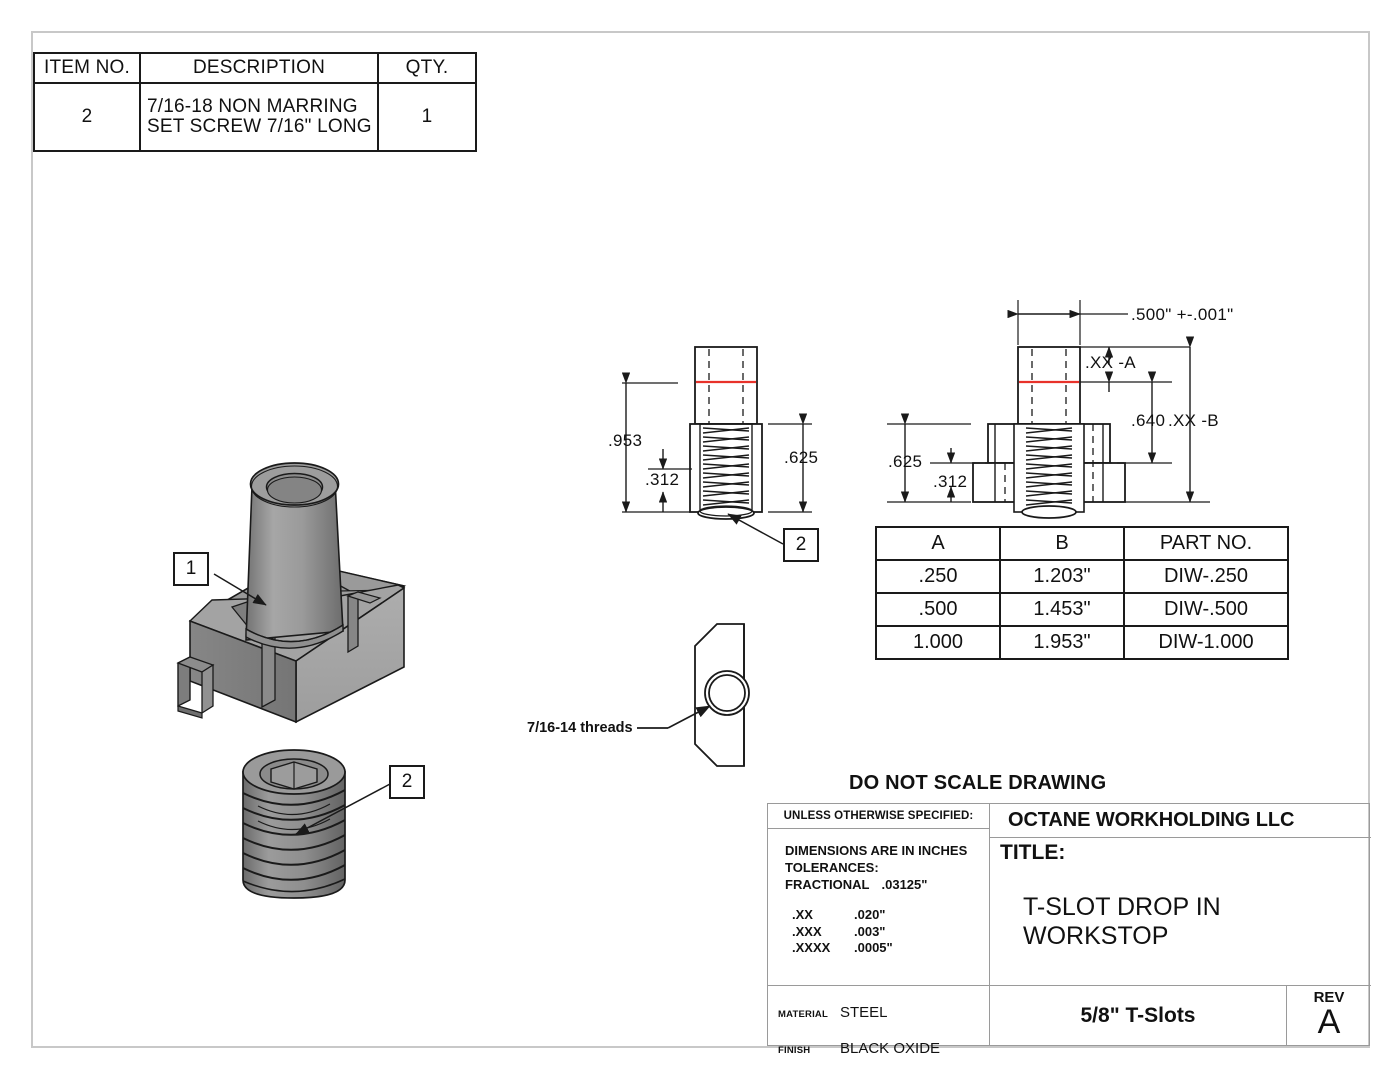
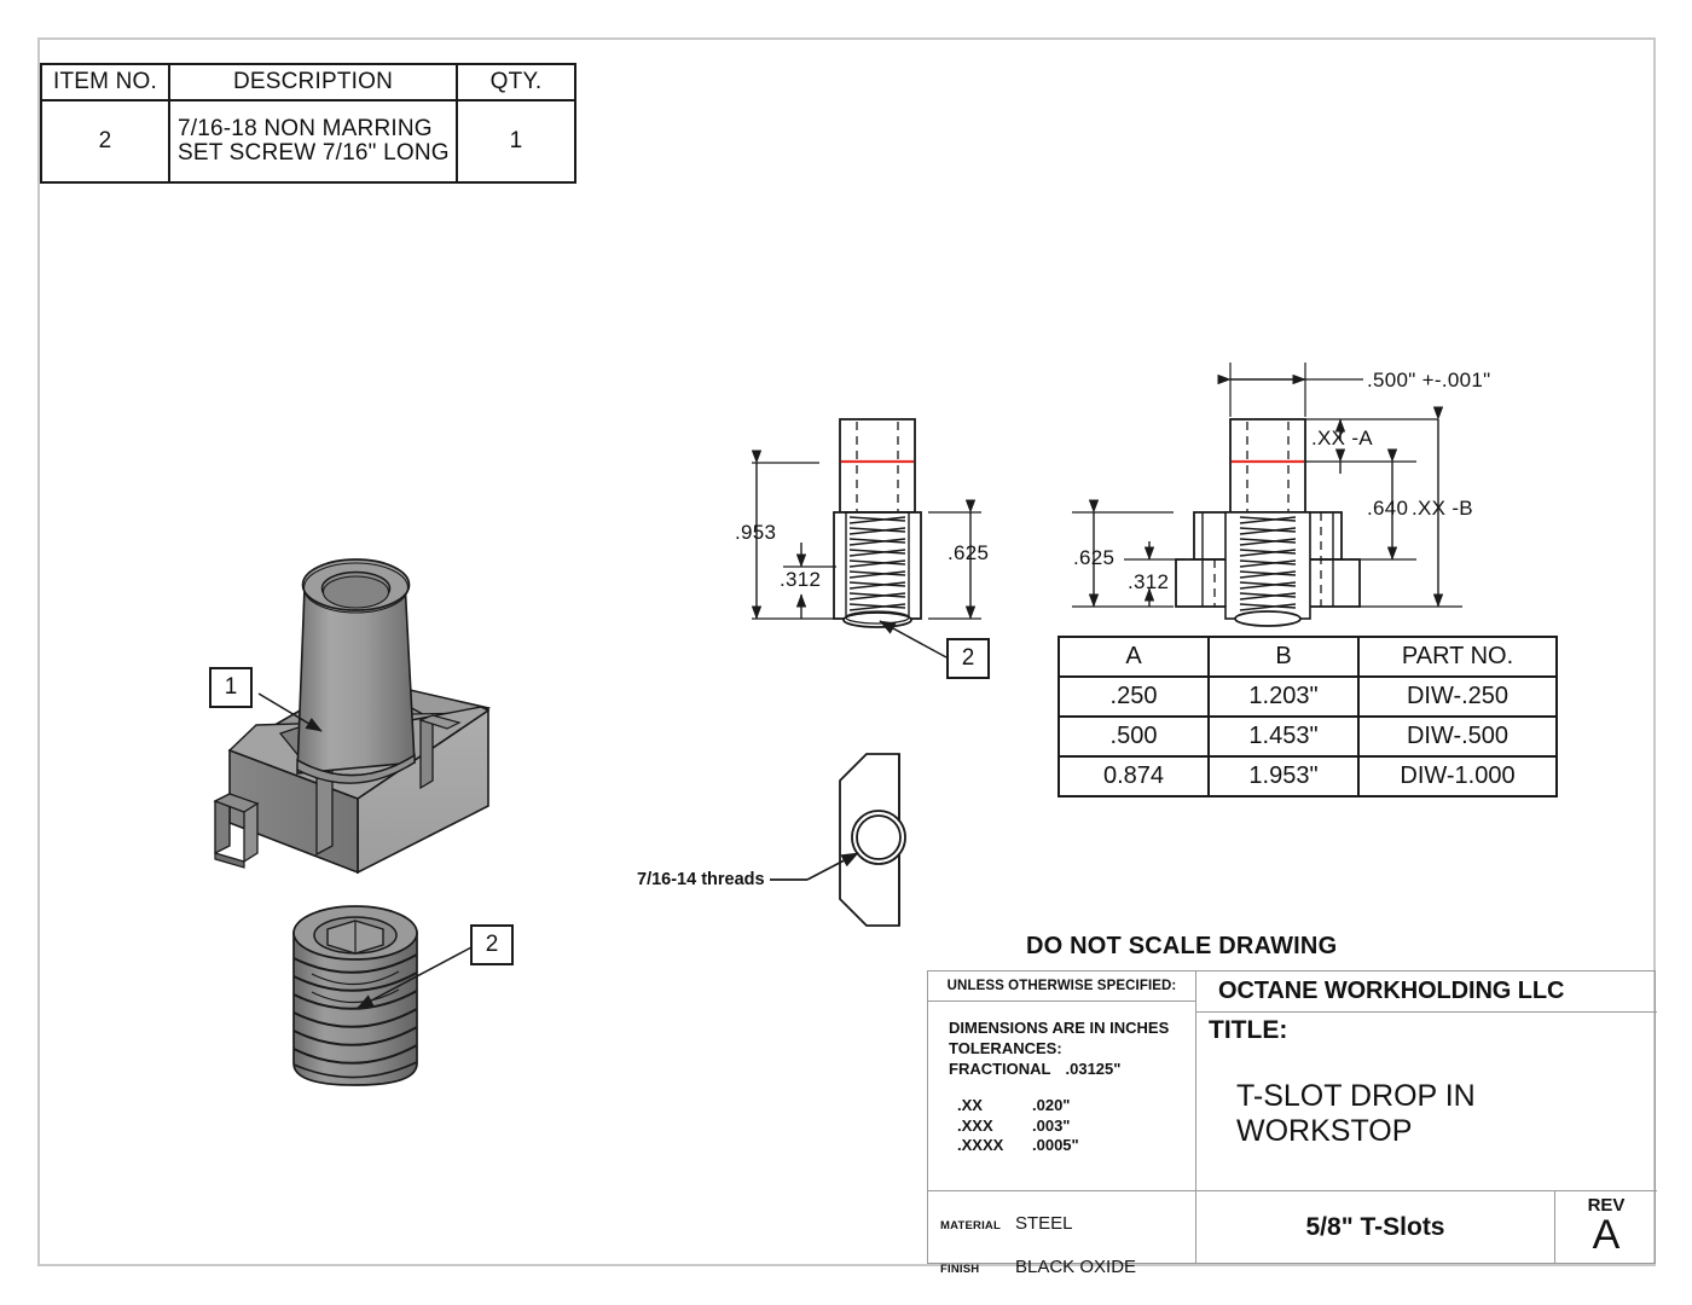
  ITEM NO.	DESCRIPTION	QTY.
  2	7/16-18 NON MARRING SET SCREW 7/16" LONG	1
  .953
  .312
  .625
  .500" +-.001"
  .XX -A
  .640
  .XX -B
  .625
  .312
  7/16-14 threads
  1
  2
  2
  A	B	PART NO.
  .250	1.203"	DIW-.250
  .500	1.453"	DIW-.500
- 1.000	1.953"	DIW-1.000
+ 0.874	1.953"	DIW-1.000
  DO NOT SCALE DRAWING
  UNLESS OTHERWISE SPECIFIED:
  DIMENSIONS ARE IN INCHES
  TOLERANCES:
  FRACTIONAL
  .03125"
  .XX
  .020"
  .XXX
  .003"
  .XXXX
  .0005"
  MATERIAL
  STEEL
  FINISH
  BLACK OXIDE
  OCTANE WORKHOLDING LLC
  TITLE:
  T-SLOT DROP IN WORKSTOP
  5/8" T-Slots
  REV
  A
